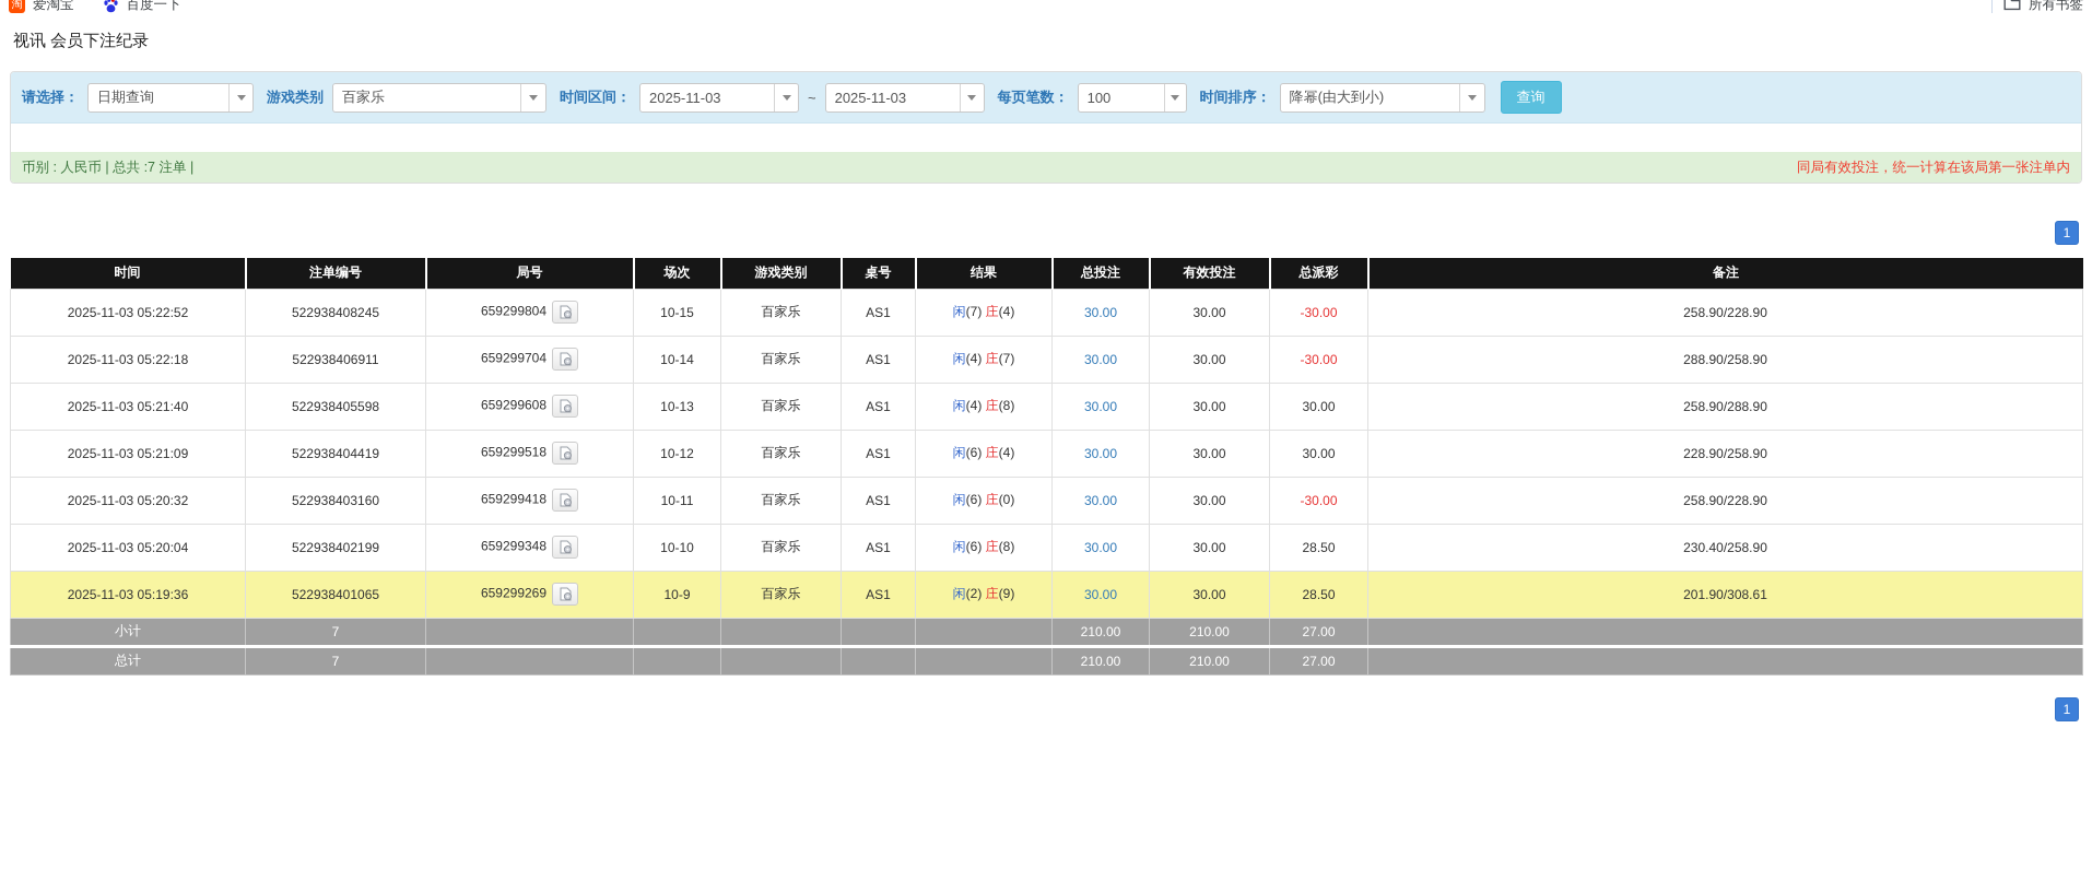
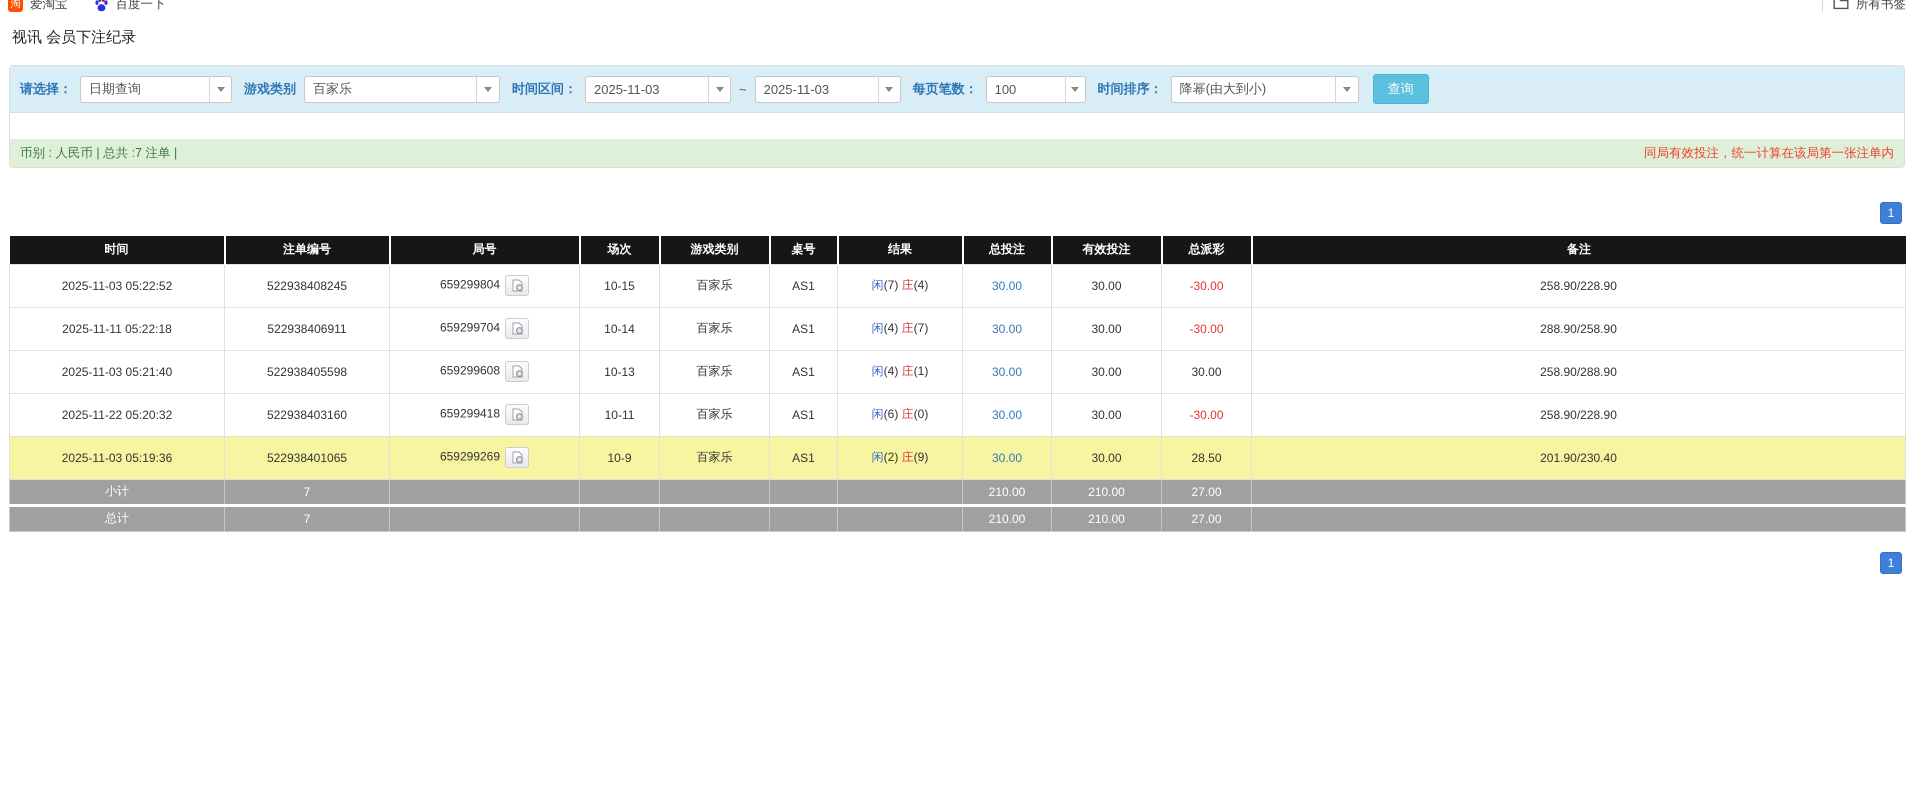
  淘
  爱淘宝
  百度一下
  所有书签
  视讯 会员下注纪录
  请选择：
  日期查询
  游戏类别
  百家乐
  时间区间：
  2025-11-03
  ~
  2025-11-03
  每页笔数：
  100
  时间排序：
  降幂(由大到小)
  查询
  币别 : 人民币 | 总共 :7 注单 |
  同局有效投注，统一计算在该局第一张注单内
  1
  时间	注单编号	局号	场次	游戏类别	桌号	结果	总投注	有效投注	总派彩	备注
  2025-11-03 05:22:52	522938408245	659299804	10-15	百家乐	AS1	闲(7) 庄(4)	30.00	30.00	-30.00	258.90/228.90
- 2025-11-03 05:22:18	522938406911	659299704	10-14	百家乐	AS1	闲(4) 庄(7)	30.00	30.00	-30.00	288.90/258.90
+ 2025-11-11 05:22:18	522938406911	659299704	10-14	百家乐	AS1	闲(4) 庄(7)	30.00	30.00	-30.00	288.90/258.90
- 2025-11-03 05:21:40	522938405598	659299608	10-13	百家乐	AS1	闲(4) 庄(8)	30.00	30.00	30.00	258.90/288.90
+ 2025-11-03 05:21:40	522938405598	659299608	10-13	百家乐	AS1	闲(4) 庄(1)	30.00	30.00	30.00	258.90/288.90
- 2025-11-03 05:21:09	522938404419	659299518	10-12	百家乐	AS1	闲(6) 庄(4)	30.00	30.00	30.00	228.90/258.90
- 2025-11-03 05:20:32	522938403160	659299418	10-11	百家乐	AS1	闲(6) 庄(0)	30.00	30.00	-30.00	258.90/228.90
+ 2025-11-22 05:20:32	522938403160	659299418	10-11	百家乐	AS1	闲(6) 庄(0)	30.00	30.00	-30.00	258.90/228.90
- 2025-11-03 05:20:04	522938402199	659299348	10-10	百家乐	AS1	闲(6) 庄(8)	30.00	30.00	28.50	230.40/258.90
- 2025-11-03 05:19:36	522938401065	659299269	10-9	百家乐	AS1	闲(2) 庄(9)	30.00	30.00	28.50	201.90/308.61
+ 2025-11-03 05:19:36	522938401065	659299269	10-9	百家乐	AS1	闲(2) 庄(9)	30.00	30.00	28.50	201.90/230.40
  小计	7						210.00	210.00	27.00
  总计	7						210.00	210.00	27.00
  1
